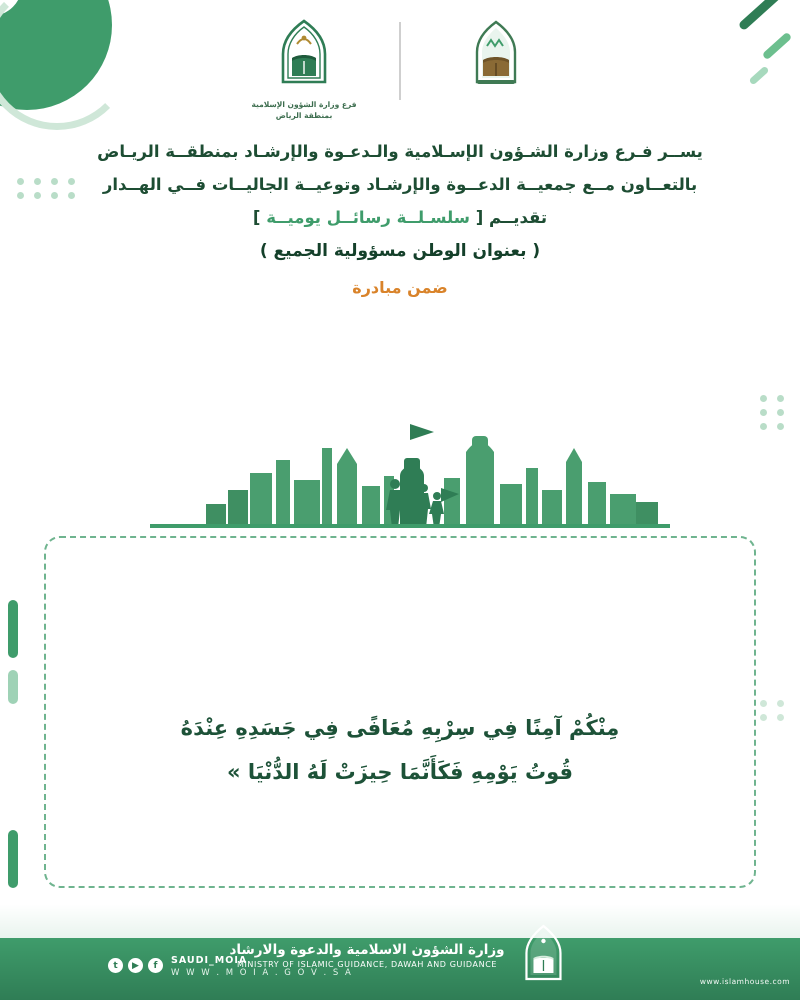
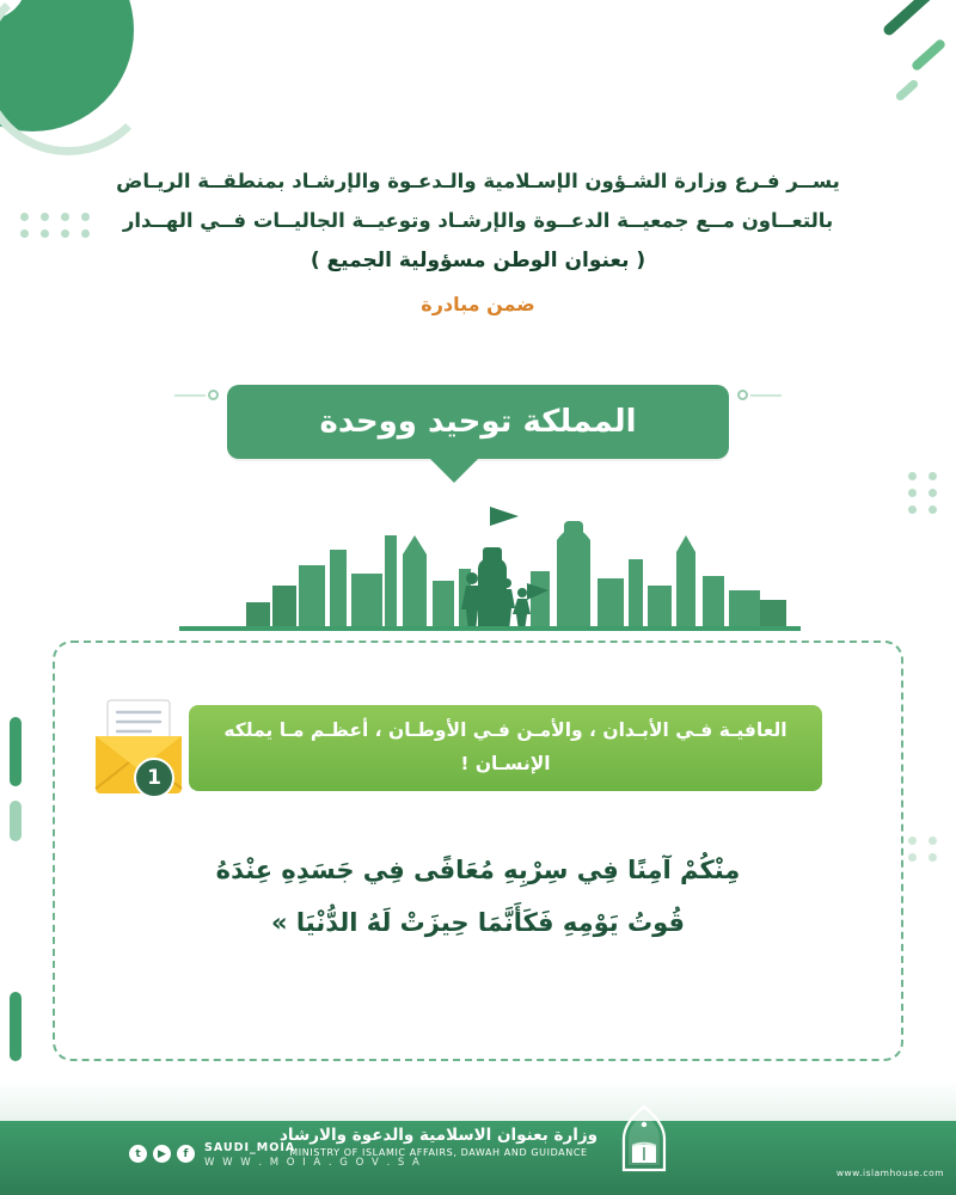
- فرع وزارة الشؤون الإسلامية
- بمنطقة الرياض
  يســر فـرع وزارة الشـؤون الإسـلامية والـدعـوة والإرشـاد بمنطقــة الريـاض
  بالتعــاون مــع جمعيــة الدعــوة والإرشـاد وتوعيــة الجاليــات فــي الهــدار
- تقديــم [ سلسـلــة رسائــل يوميــة ]
  ( بعنوان الوطن مسؤولية الجميع )
  ضمن مبادرة
+ المملكة توحيد ووحدة
+ العافيـة فـي الأبـدان ، والأمـن فـي الأوطـان ، أعظـم مـا يملكه الإنسـان !
+ 1
  مِنْكُمْ آمِنًا فِي سِرْبِهِ مُعَافًى فِي جَسَدِهِ عِنْدَهُ
  قُوتُ يَوْمِهِ فَكَأَنَّمَا حِيزَتْ لَهُ الدُّنْيَا »
  t
  ▶
  f
  SAUDI_MOIA
  W W W . M O I A . G O V . S A
- وزارة الشؤون الاسلامية والدعوة والارشاد
+ وزارة بعنوان الاسلامية والدعوة والارشاد
- MINISTRY OF ISLAMIC GUIDANCE, DAWAH AND GUIDANCE
+ MINISTRY OF ISLAMIC AFFAIRS, DAWAH AND GUIDANCE
  www.islamhouse.com
